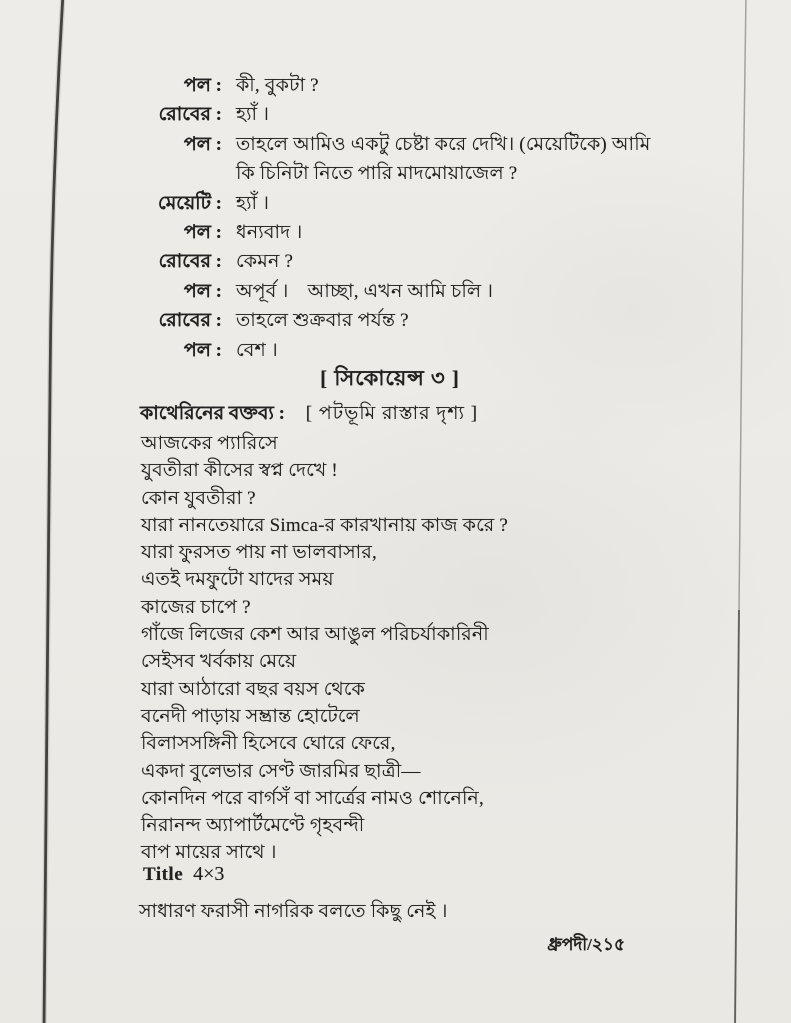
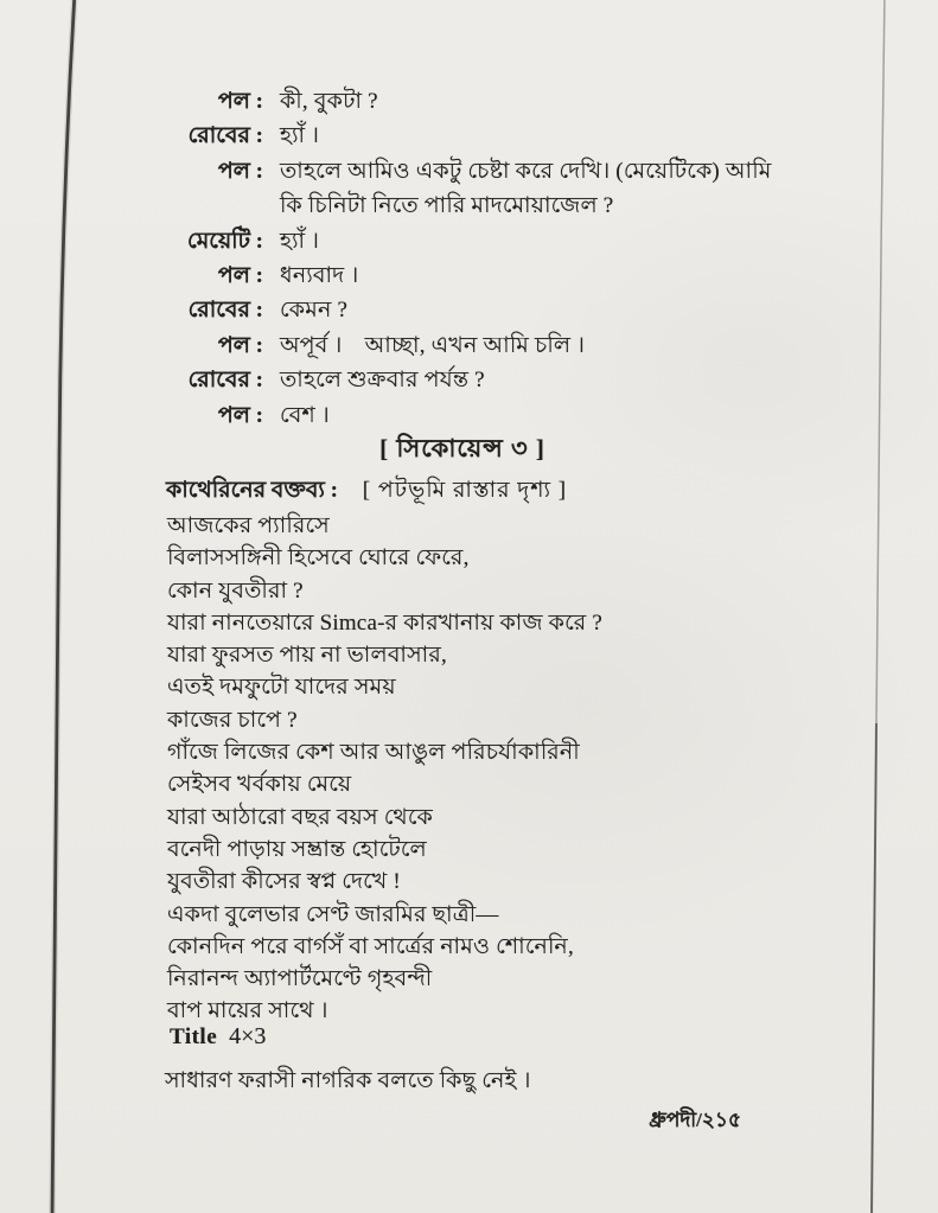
  পল :
  কী, বুকটা ?
  রোবের :
  হ্যাঁ ।
  পল :
  তাহলে আমিও একটু চেষ্টা করে দেখি। (মেয়েটিকে) আমি
  কি চিনিটা নিতে পারি মাদমোয়াজেল ?
  মেয়েটি :
  হ্যাঁ ।
  পল :
  ধন্যবাদ ।
  রোবের :
  কেমন ?
  পল :
  অপূর্ব । আচ্ছা, এখন আমি চলি ।
  রোবের :
  তাহলে শুক্রবার পর্যন্ত ?
  পল :
  বেশ ।
  [ সিকোয়েন্স ৩ ]
  কাথেরিনের বক্তব্য : [ পটভূমি রাস্তার দৃশ্য ]
  আজকের প্যারিসে
- যুবতীরা কীসের স্বপ্ন দেখে !
+ বিলাসসঙ্গিনী হিসেবে ঘোরে ফেরে,
  কোন যুবতীরা ?
  যারা নানতেয়ারে Simca-র কারখানায় কাজ করে ?
  যারা ফুরসত পায় না ভালবাসার,
  এতই দমফুটো যাদের সময়
  কাজের চাপে ?
  গাঁজে লিজের কেশ আর আঙুল পরিচর্যাকারিনী
  সেইসব খর্বকায় মেয়ে
  যারা আঠারো বছর বয়স থেকে
  বনেদী পাড়ায় সম্ভ্রান্ত হোটেলে
- বিলাসসঙ্গিনী হিসেবে ঘোরে ফেরে,
+ যুবতীরা কীসের স্বপ্ন দেখে !
  একদা বুলেভার সেণ্ট জারমির ছাত্রী—
  কোনদিন পরে বার্গসঁ বা সার্ত্রের নামও শোনেনি,
  নিরানন্দ অ্যাপার্টমেণ্টে গৃহবন্দী
  বাপ মায়ের সাথে ।
  Title 4×3
  সাধারণ ফরাসী নাগরিক বলতে কিছু নেই ।
  ধ্রুপদী/২১৫
